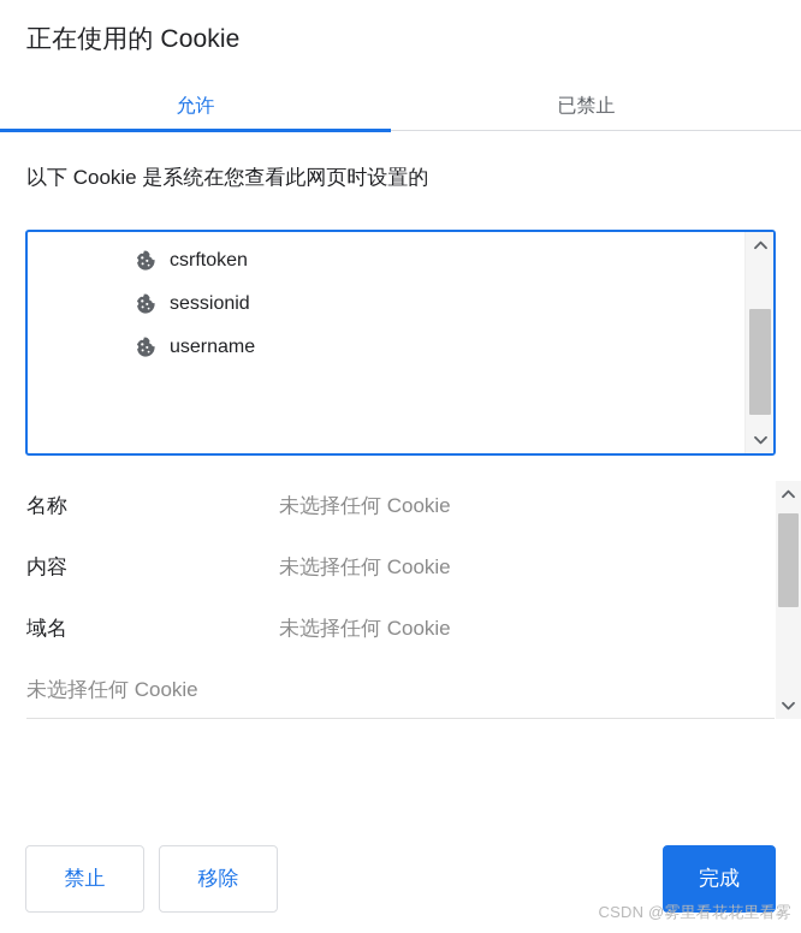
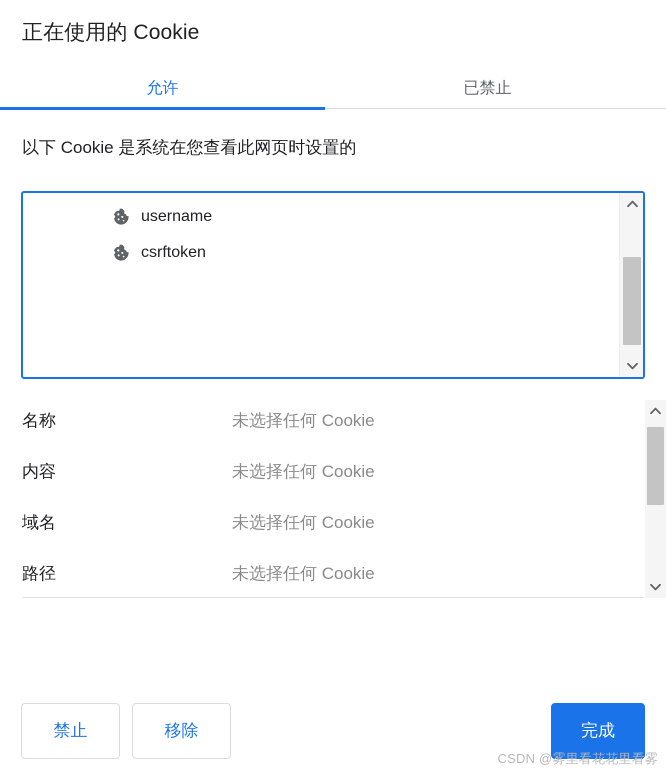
  正在使用的 Cookie
  允许
  已禁止
  以下 Cookie 是系统在您查看此网页时设置的
- csrftoken
+ username
- sessionid
- username
+ csrftoken
  名称
  未选择任何 Cookie
  内容
  未选择任何 Cookie
  域名
  未选择任何 Cookie
+ 路径
  未选择任何 Cookie
  禁止
  移除
  完成
  CSDN @雾里看花花里看雾
